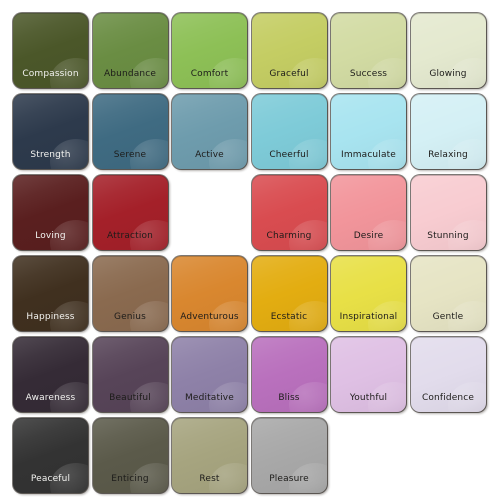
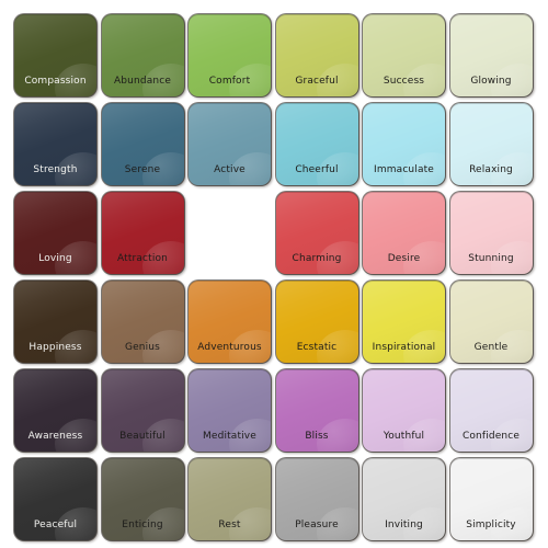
  Compassion
  Abundance
  Comfort
  Graceful
  Success
  Glowing
  Strength
  Serene
  Active
  Cheerful
  Immaculate
  Relaxing
  Loving
  Attraction
  Charming
  Desire
  Stunning
  Happiness
  Genius
  Adventurous
  Ecstatic
  Inspirational
  Gentle
  Awareness
  Beautiful
  Meditative
  Bliss
  Youthful
  Confidence
  Peaceful
  Enticing
  Rest
  Pleasure
+ Inviting
+ Simplicity
